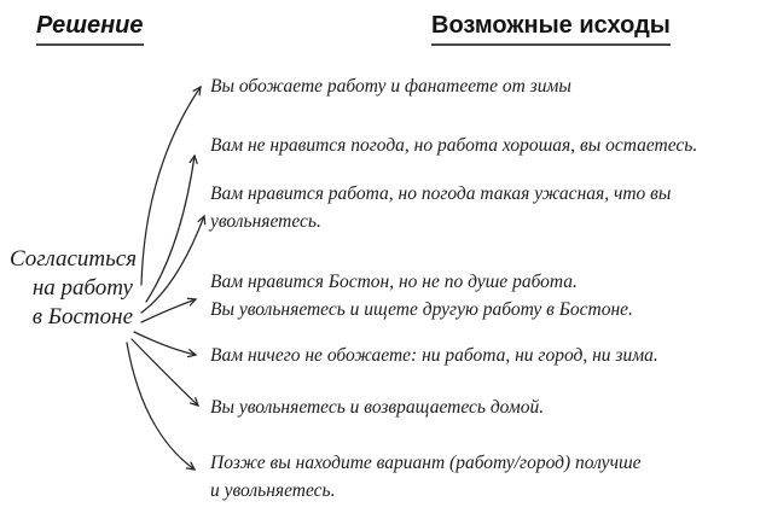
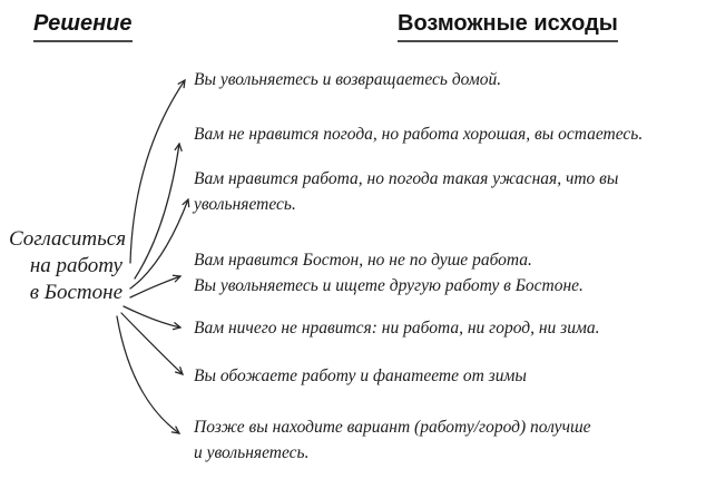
  Решение
  Возможные исходы
  Согласиться
  на работу
  в Бостоне
- Вы обожаете работу и фанатеете от зимы
+ Вы увольняетесь и возвращаетесь домой.
  Вам не нравится погода, но работа хорошая, вы остаетесь.
  Вам нравится работа, но погода такая ужасная, что вы
  увольняетесь.
  Вам нравится Бостон, но не по душе работа.
  Вы увольняетесь и ищете другую работу в Бостоне.
- Вам ничего не обожаете: ни работа, ни город, ни зима.
+ Вам ничего не нравится: ни работа, ни город, ни зима.
- Вы увольняетесь и возвращаетесь домой.
+ Вы обожаете работу и фанатеете от зимы
  Позже вы находите вариант (работу/город) получше
  и увольняетесь.
